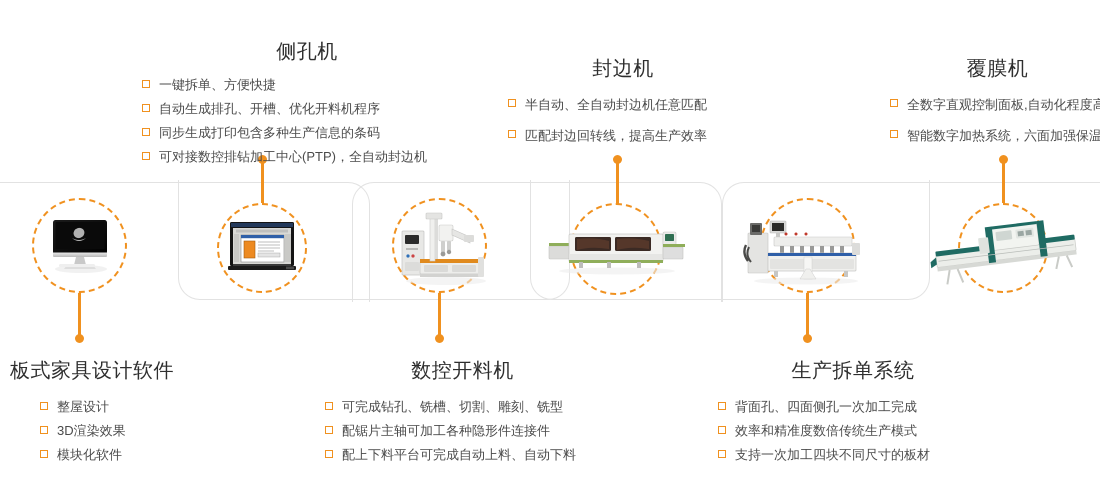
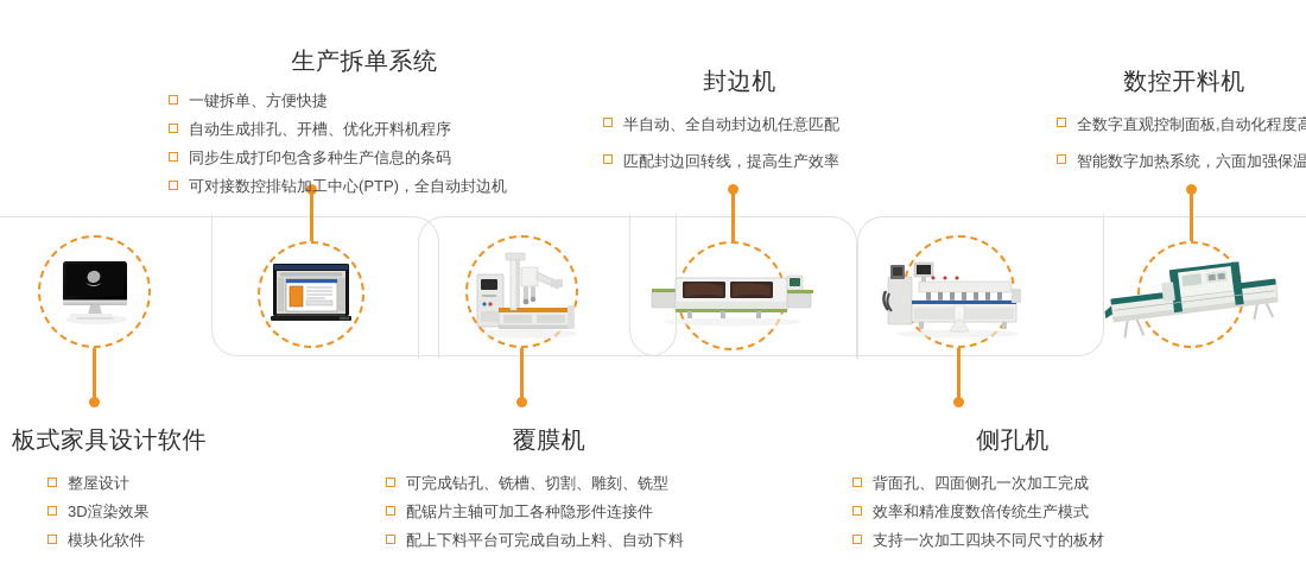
- 侧孔机
+ 生产拆单系统
  一键拆单、方便快捷
  自动生成排孔、开槽、优化开料机程序
  同步生成打印包含多种生产信息的条码
  可对接数控排钻加工中心(PTP)，全自动封边机
  封边机
  半自动、全自动封边机任意匹配
  匹配封边回转线，提高生产效率
- 覆膜机
+ 数控开料机
  全数字直观控制面板,自动化程度高
  智能数字加热系统，六面加强保温
  板式家具设计软件
  整屋设计
  3D渲染效果
  模块化软件
- 数控开料机
+ 覆膜机
  可完成钻孔、铣槽、切割、雕刻、铣型
  配锯片主轴可加工各种隐形件连接件
  配上下料平台可完成自动上料、自动下料
- 生产拆单系统
+ 侧孔机
  背面孔、四面侧孔一次加工完成
  效率和精准度数倍传统生产模式
  支持一次加工四块不同尺寸的板材
